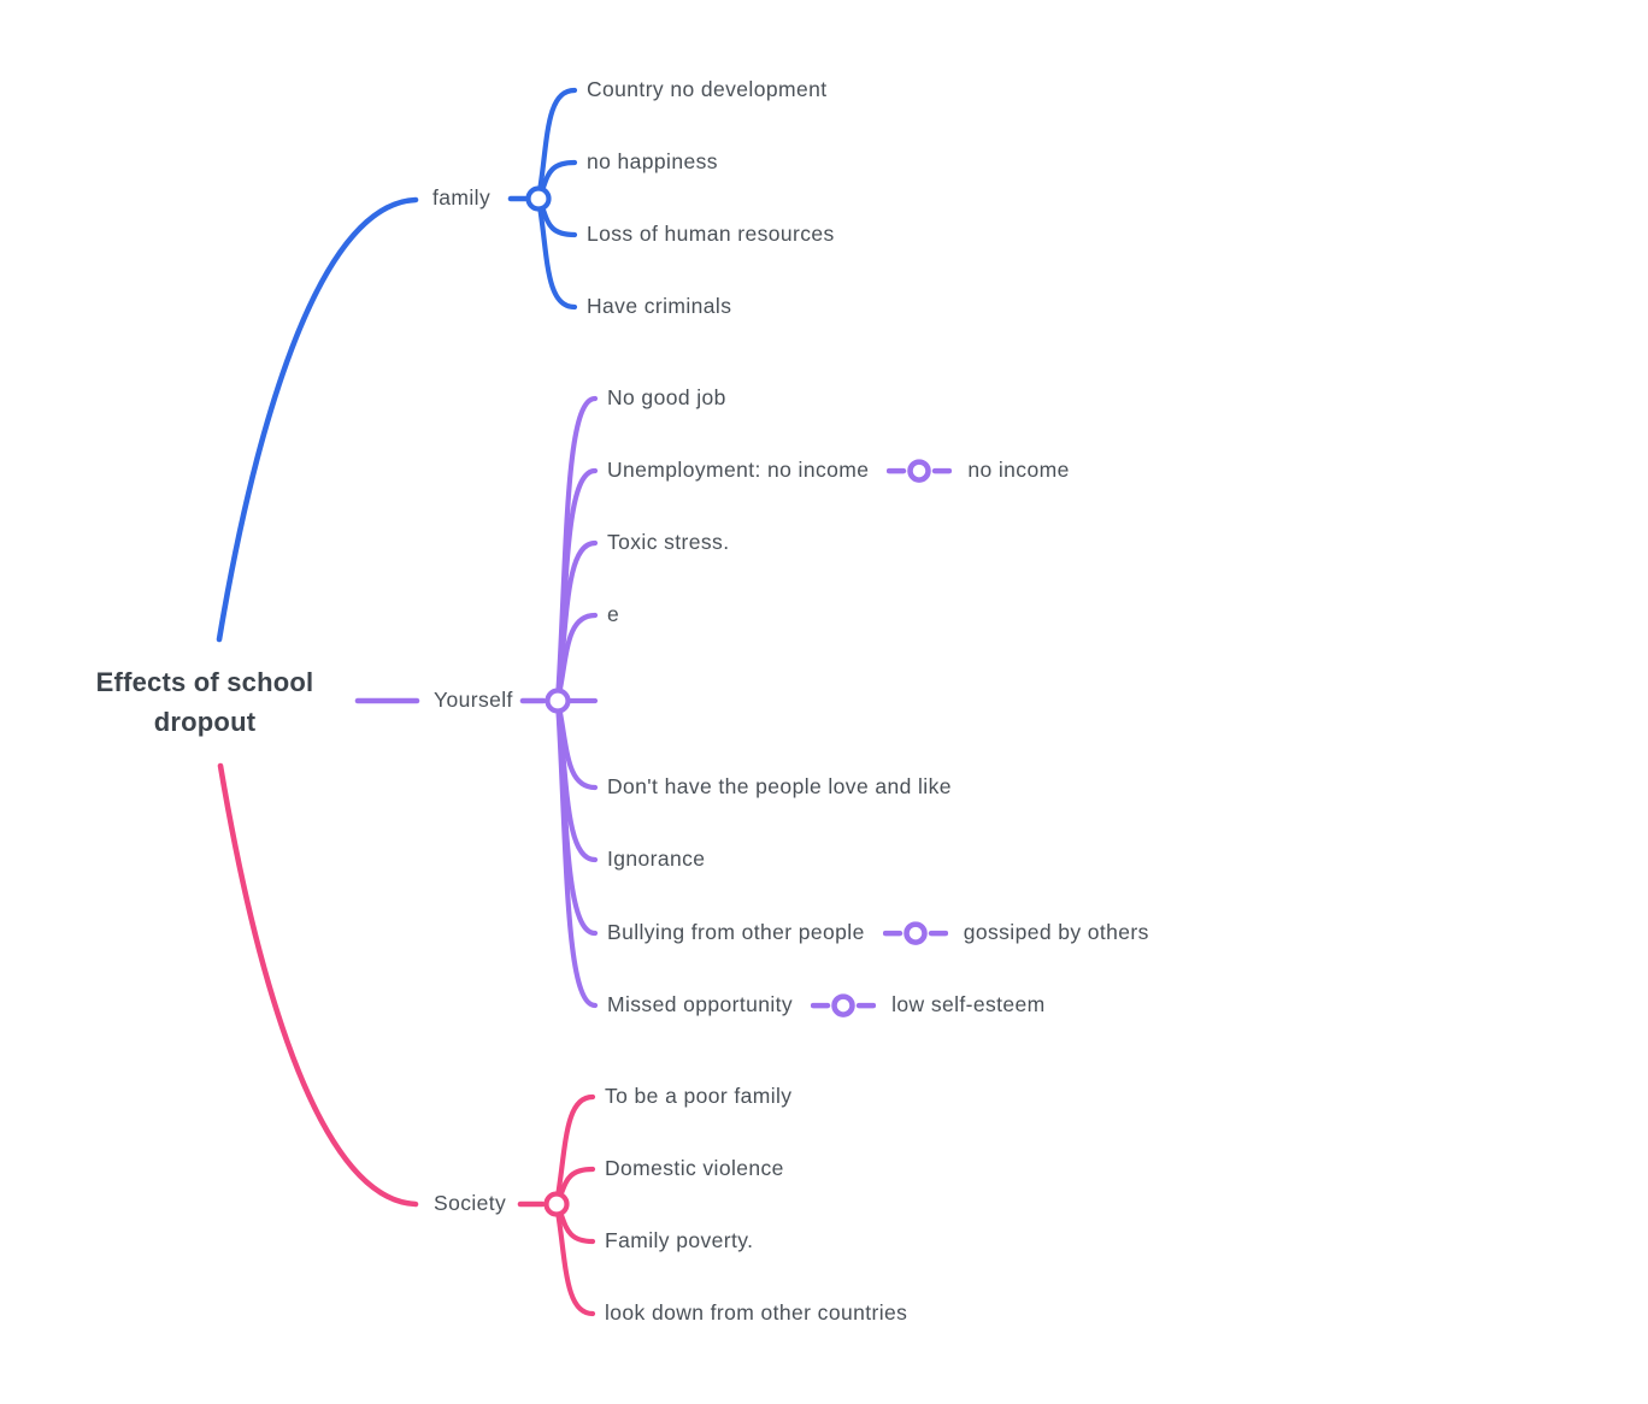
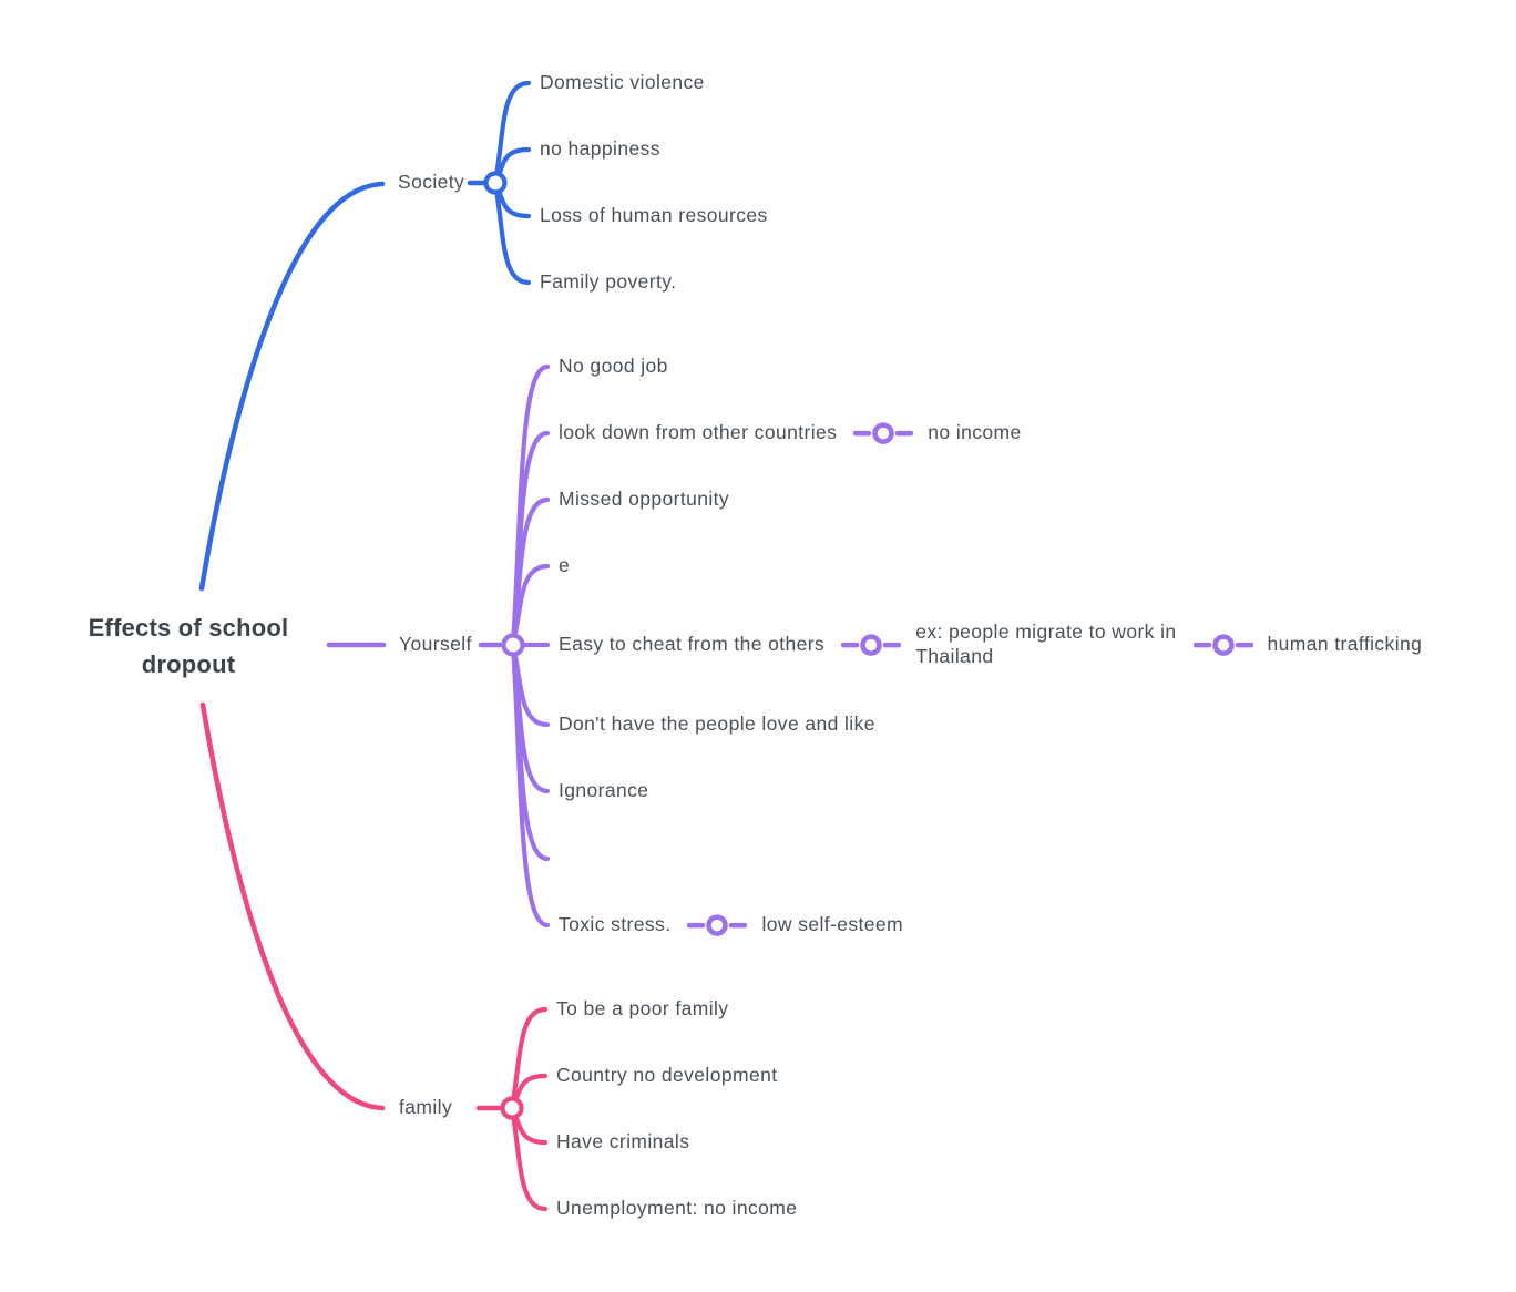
  Effects of school
  dropout
- family
+ Society
  Yourself
- Society
+ family
- Country no development
+ Domestic violence
  no happiness
  Loss of human resources
- Have criminals
+ Family poverty.
  No good job
- Unemployment: no income
+ look down from other countries
  no income
- Toxic stress.
+ Missed opportunity
  e
+ Easy to cheat from the others
+ ex: people migrate to work in
+ Thailand
+ human trafficking
  Don't have the people love and like
  Ignorance
- Bullying from other people
- gossiped by others
- Missed opportunity
+ Toxic stress.
  low self-esteem
  To be a poor family
- Domestic violence
+ Country no development
- Family poverty.
+ Have criminals
- look down from other countries
+ Unemployment: no income
